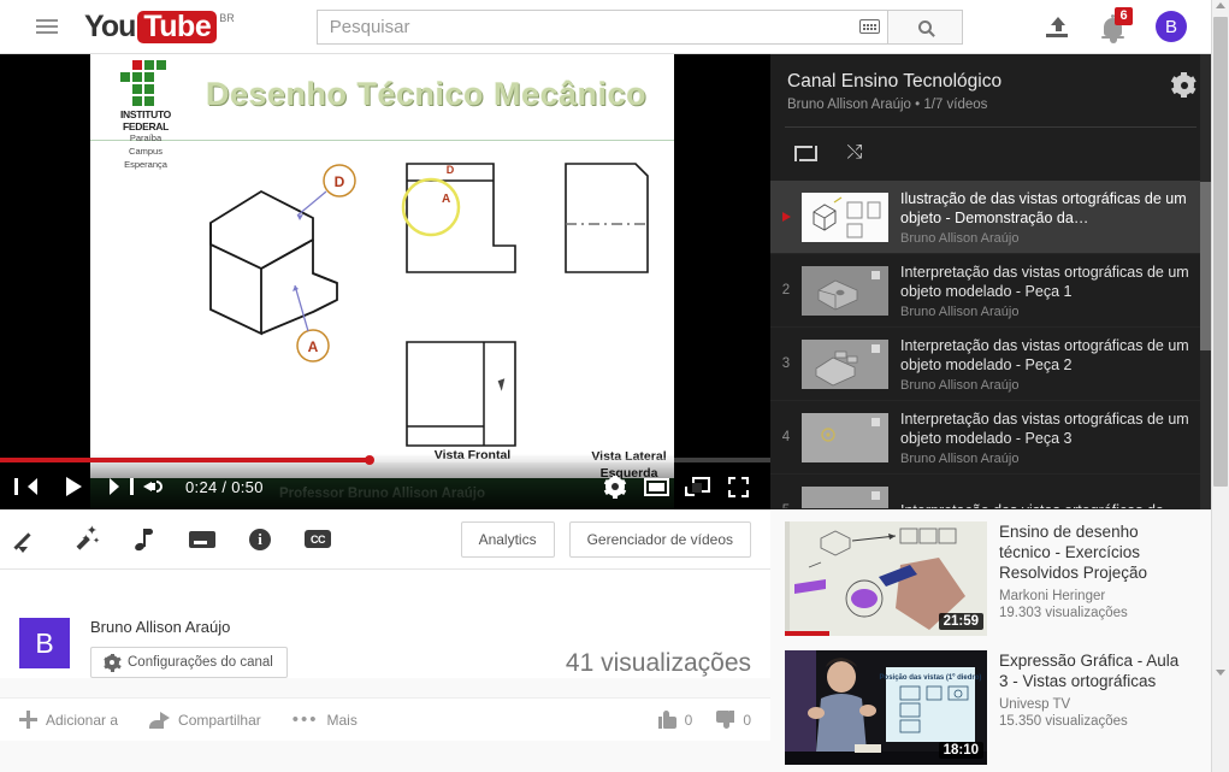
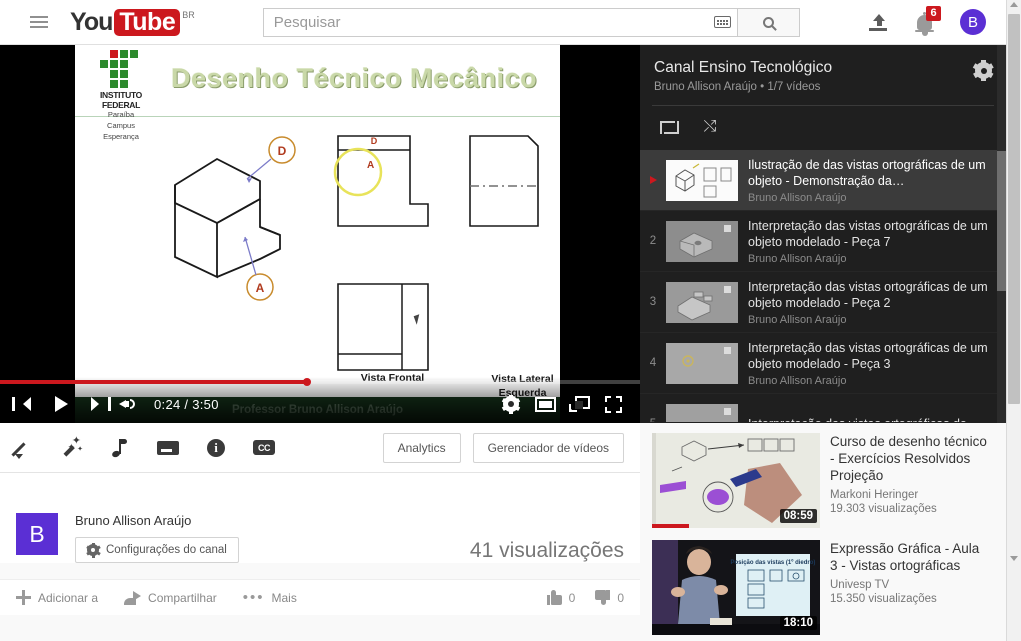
  You
  Tube
  BR
  Pesquisar
  6
  B
  INSTITUTO
  FEDERAL
  Paraíba
  Campus
  Esperança
  Desenho Técnico Mecânico
  D
  A
  D
  A
- 0:24 / 0:50
+ 0:24 / 3:50
  ✦
  ✦
  i
  CC
  Analytics
  Gerenciador de vídeos
  B
  Bruno Allison Araújo
  Configurações do canal
  41 visualizações
  Adicionar a
  Compartilhar
  •••
  Mais
  0
  0
  Canal Ensino Tecnológico
  Bruno Allison Araújo • 1/7 vídeos
  ⤭
  Ilustração de das vistas ortográficas de um objeto - Demonstração da…
  Bruno Allison Araújo
  2
- Interpretação das vistas ortográficas de um objeto modelado - Peça 1
+ Interpretação das vistas ortográficas de um objeto modelado - Peça 7
  Bruno Allison Araújo
  3
  Interpretação das vistas ortográficas de um objeto modelado - Peça 2
  Bruno Allison Araújo
  4
  Interpretação das vistas ortográficas de um objeto modelado - Peça 3
  Bruno Allison Araújo
- 21:59
+ 08:59
- Ensino de desenho técnico - Exercícios Resolvidos Projeção
+ Curso de desenho técnico - Exercícios Resolvidos Projeção
  Markoni Heringer
  19.303 visualizações
  18:10
  Expressão Gráfica - Aula 3 - Vistas ortográficas
  Univesp TV
  15.350 visualizações
